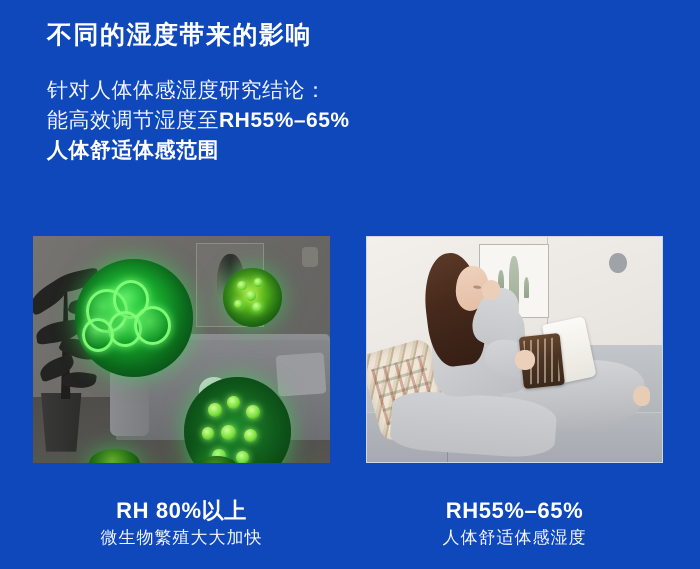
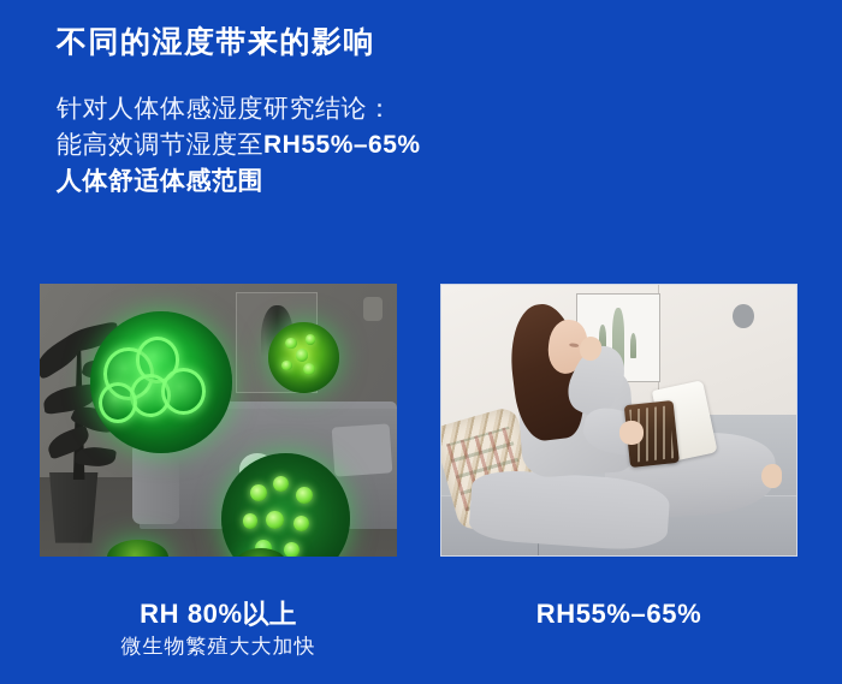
  不同的湿度带来的影响
  针对人体体感湿度研究结论：
  能高效调节湿度至RH55%–65%
  人体舒适体感范围
  RH 80%以上
  微生物繁殖大大加快
  RH55%–65%
- 人体舒适体感湿度
